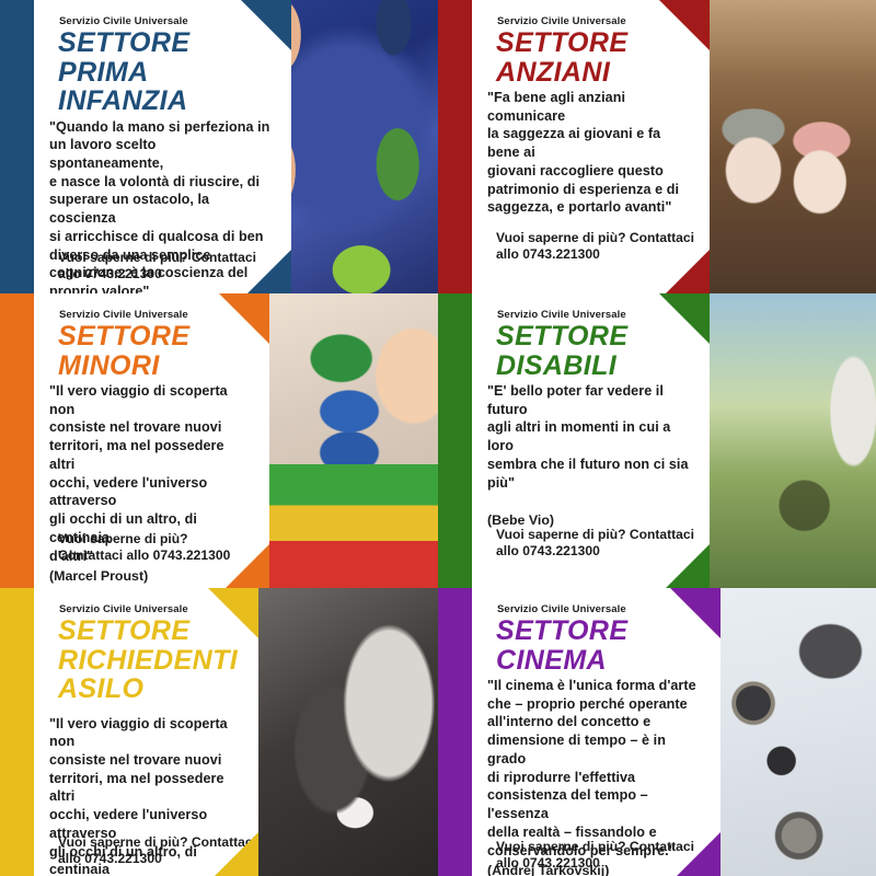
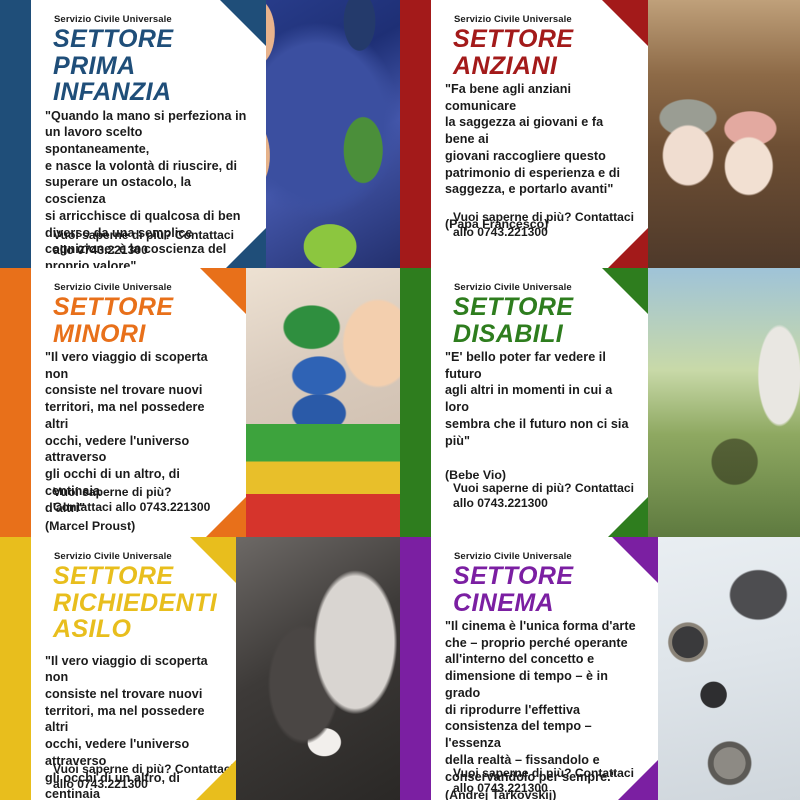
  Servizio Civile Universale
  SETTORE
  PRIMA INFANZIA
  "Quando la mano si perfeziona in
  un lavoro scelto spontaneamente,
  e nasce la volontà di riuscire, di
  superare un ostacolo, la coscienza
  si arricchisce di qualcosa di ben
  diverso da una semplice
  cognizione: è la coscienza del
  proprio valore"
  Vuoi saperne di più? Contattaci
  allo 0743.221300
  Servizio Civile Universale
  SETTORE
  ANZIANI
  "Fa bene agli anziani comunicare
  la saggezza ai giovani e fa bene ai
  giovani raccogliere questo
  patrimonio di esperienza e di
  saggezza, e portarlo avanti"
+ (Papa Francesco)
  Vuoi saperne di più? Contattaci
  allo 0743.221300
  Servizio Civile Universale
  SETTORE
  MINORI
  "Il vero viaggio di scoperta non
  consiste nel trovare nuovi
  territori, ma nel possedere altri
  occhi, vedere l'universo attraverso
  gli occhi di un altro, di centinaia
  d'altri"
  (Marcel Proust)
  Vuoi saperne di più?
  Contattaci allo 0743.221300
  Servizio Civile Universale
  SETTORE
  DISABILI
  "E' bello poter far vedere il futuro
  agli altri in momenti in cui a loro
  sembra che il futuro non ci sia
  più"
  (Bebe Vio)
  Vuoi saperne di più? Contattaci
  allo 0743.221300
  Servizio Civile Universale
  SETTORE
  RICHIEDENTI ASILO
  "Il vero viaggio di scoperta non
  consiste nel trovare nuovi
  territori, ma nel possedere altri
  occhi, vedere l'universo attraverso
  gli occhi di un altro, di centinaia
  Vuoi saperne di più? Contattaci
  allo 0743.221300
  Servizio Civile Universale
  SETTORE
  CINEMA
  "Il cinema è l'unica forma d'arte
  che – proprio perché operante
  all'interno del concetto e
  dimensione di tempo – è in grado
  di riprodurre l'effettiva
  consistenza del tempo – l'essenza
  della realtà – fissandolo e
  conservandolo per sempre."
  (Andrej Tarkovskij)
  Vuoi saperne di più? Contattaci
  allo 0743.221300
